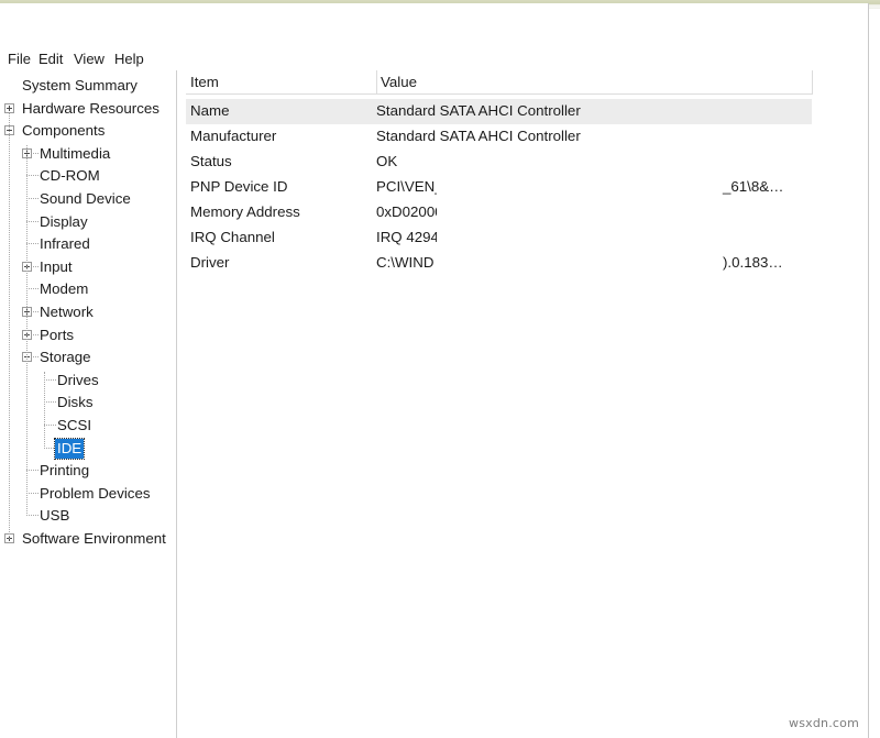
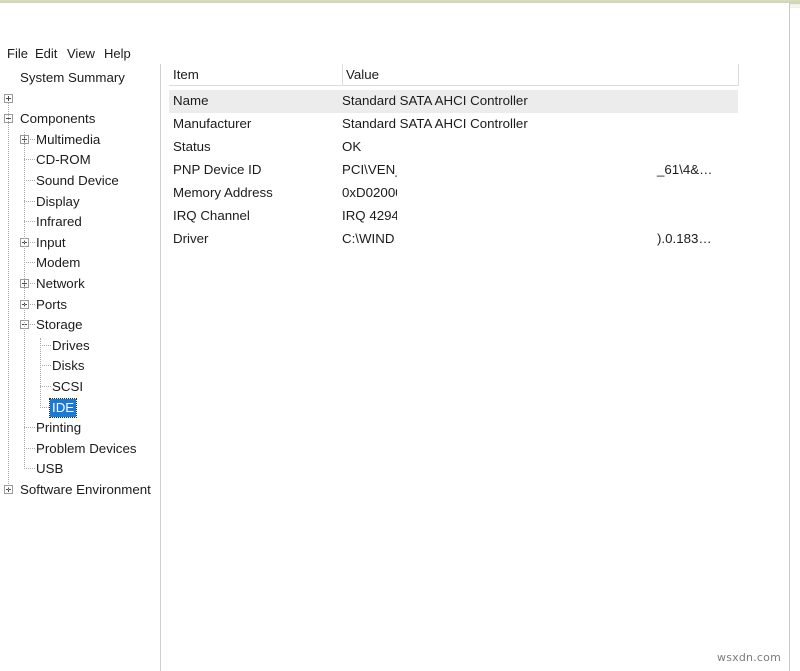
  File
  Edit
  View
  Help
  System Summary
- Hardware Resources
  Components
  Multimedia
  CD-ROM
  Sound Device
  Display
  Infrared
  Input
  Modem
  Network
  Ports
  Storage
  Drives
  Disks
  SCSI
  IDE
  Printing
  Problem Devices
  USB
  Software Environment
  Item
  Value
  Name
  Standard SATA AHCI Controller
  Manufacturer
  Standard SATA AHCI Controller
  Status
  OK
  PNP Device ID
  PCI\VEN
- _61\8&…
+ _61\4&…
  Memory Address
  0xD0200
  IRQ Channel
  IRQ 4294
  Driver
  C:\WIND
  ).0.183…
  wsxdn.com
